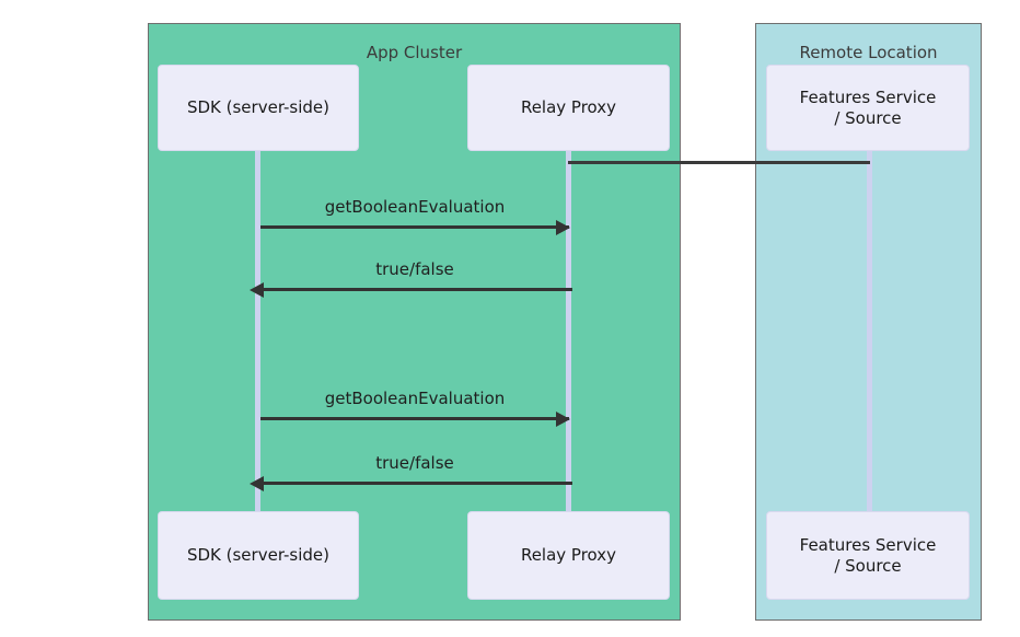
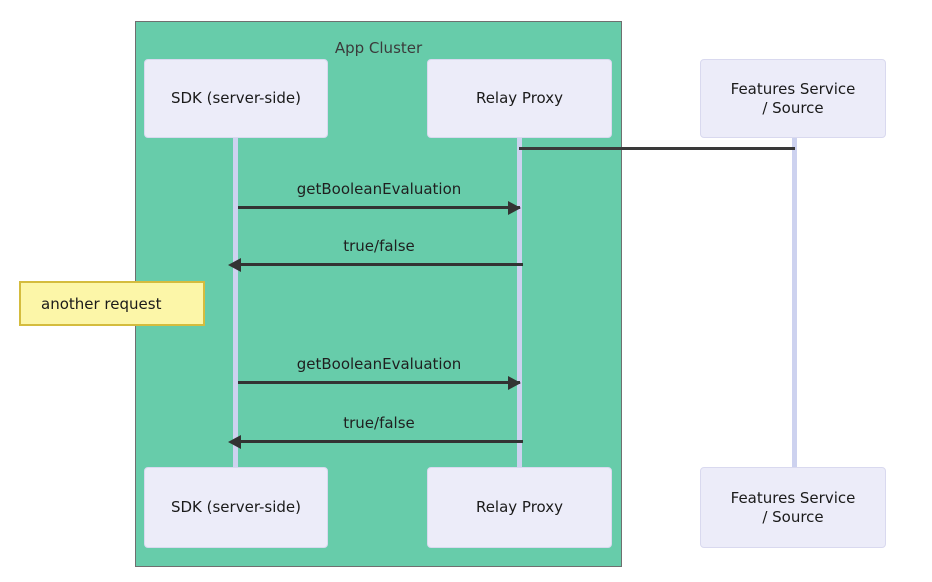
  App Cluster
- Remote Location
  SDK (server-side)
  Relay Proxy
  Features Service
  / Source
  getBooleanEvaluation
  true/false
  getBooleanEvaluation
  true/false
+ another request
  SDK (server-side)
  Relay Proxy
  Features Service
  / Source
